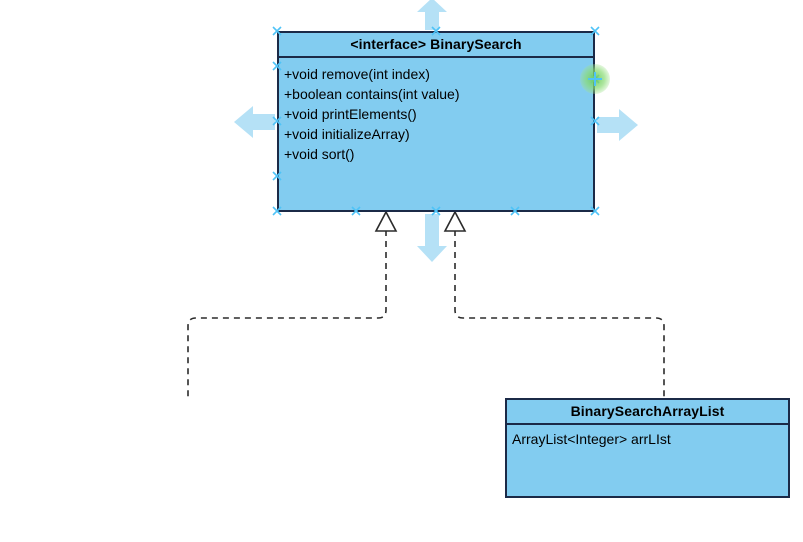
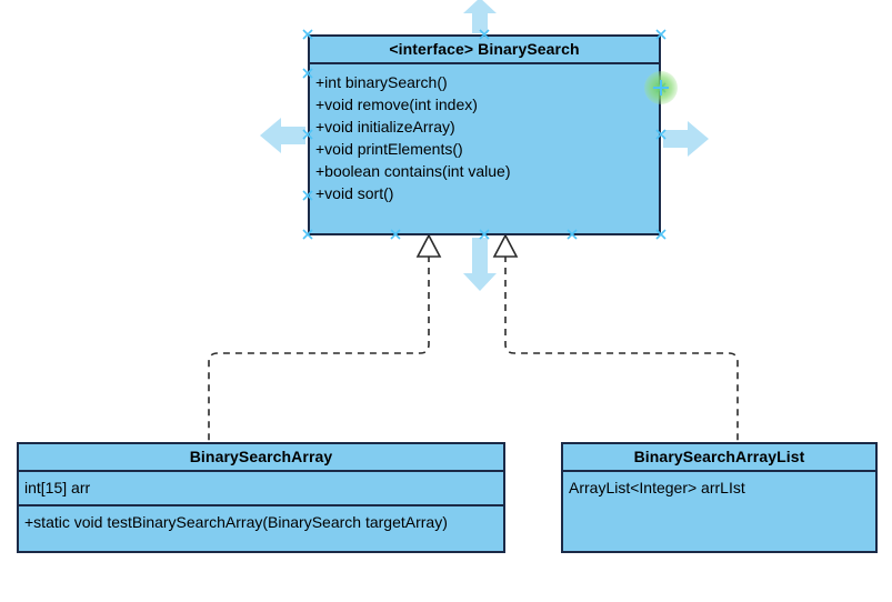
  <interface> BinarySearch
+ +int binarySearch()
  +void remove(int index)
- +boolean contains(int value)
+ +void initializeArray)
  +void printElements()
- +void initializeArray)
+ +boolean contains(int value)
  +void sort()
+ BinarySearchArray
+ int[15] arr
+ +static void testBinarySearchArray(BinarySearch targetArray)
  BinarySearchArrayList
  ArrayList<Integer> arrLIst
